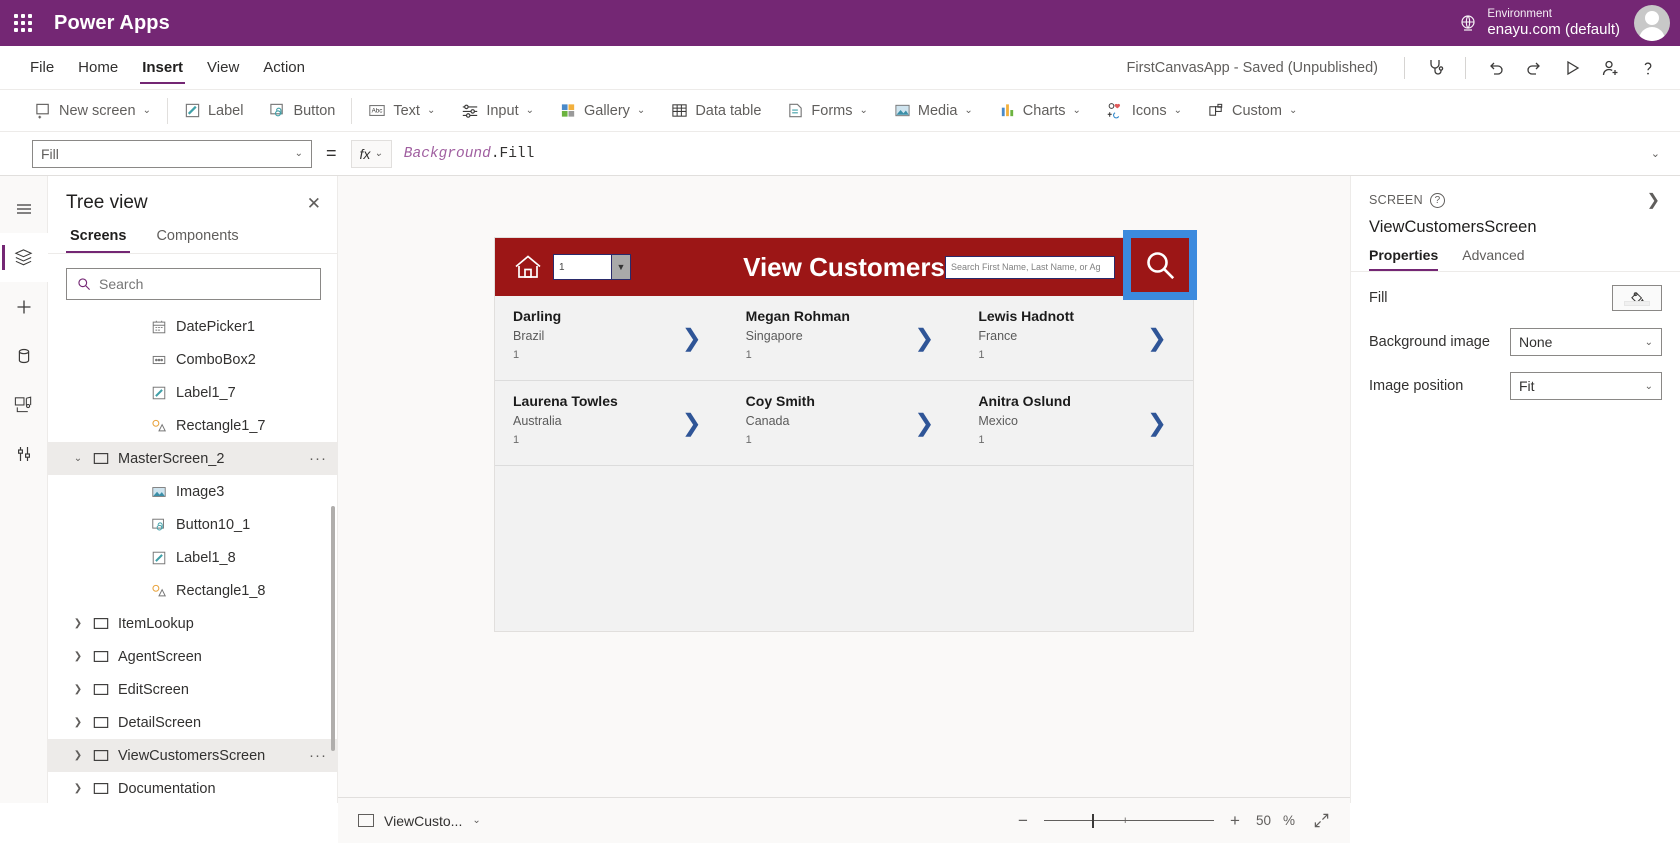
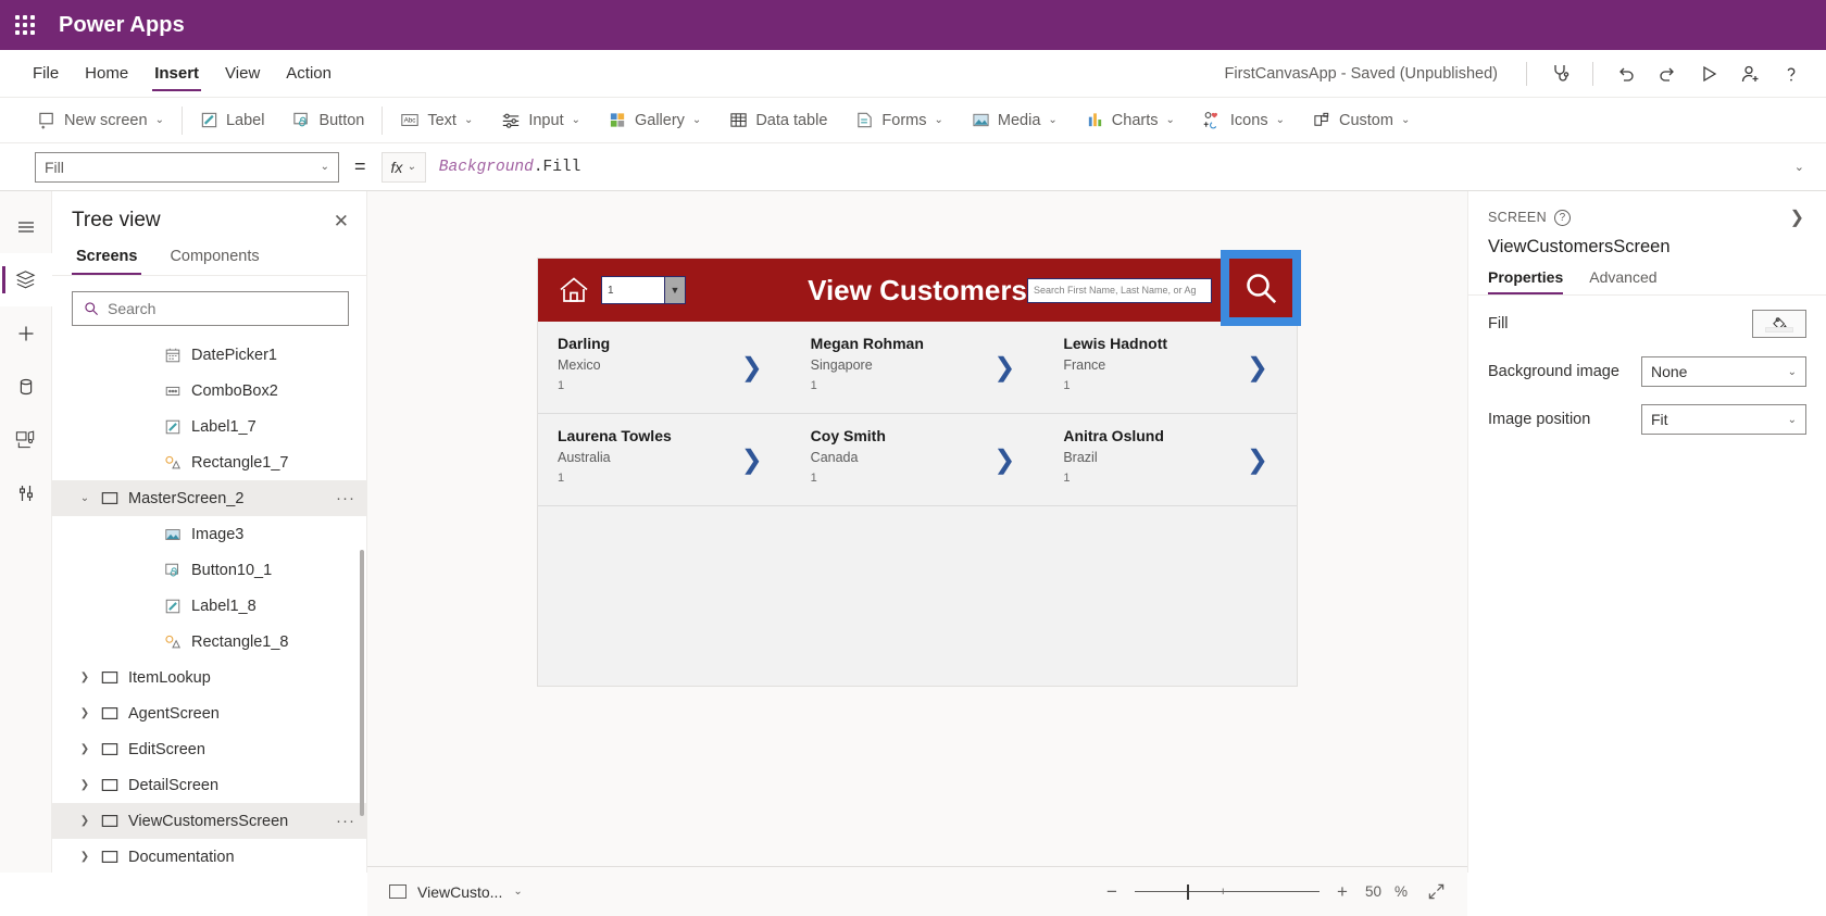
  Power Apps
- Environment
- enayu.com (default)
  File
  Home
  Insert
  View
  Action
  FirstCanvasApp - Saved (Unpublished)
  New screen
  ⌄
  Label
  Button
  Text
  ⌄
  Input
  ⌄
  Gallery
  ⌄
  Data table
  Forms
  ⌄
  Media
  ⌄
  Charts
  ⌄
  Icons
  ⌄
  Custom
  ⌄
  Fill
  ⌄
  =
  fx
  ⌄
  Background
  .Fill
  ⌄
  Tree view
  ✕
  Screens
  Components
  Search
  DatePicker1
  ComboBox2
  Label1_7
  Rectangle1_7
  ⌄
  MasterScreen_2
  ···
  Image3
  Button10_1
  Label1_8
  Rectangle1_8
  ❯
  ItemLookup
  ❯
  AgentScreen
  ❯
  EditScreen
  ❯
  DetailScreen
  ❯
  ViewCustomersScreen
  ···
  ❯
  Documentation
  1
  ▼
  View Customers
  Search First Name, Last Name, or Ag
  Darling
- Brazil
+ Mexico
  1
  ❯
  Megan Rohman
  Singapore
  1
  ❯
  Lewis Hadnott
  France
  1
  ❯
  Laurena Towles
  Australia
  1
  ❯
  Coy Smith
  Canada
  1
  ❯
  Anitra Oslund
- Mexico
+ Brazil
  1
  ❯
  SCREEN
  ?
  ❯
  ViewCustomersScreen
  Properties
  Advanced
  Fill
  Background image
  None
  ⌄
  Image position
  Fit
  ⌄
  ViewCusto...
  ⌄
  −
  +
  +
  50
  %
